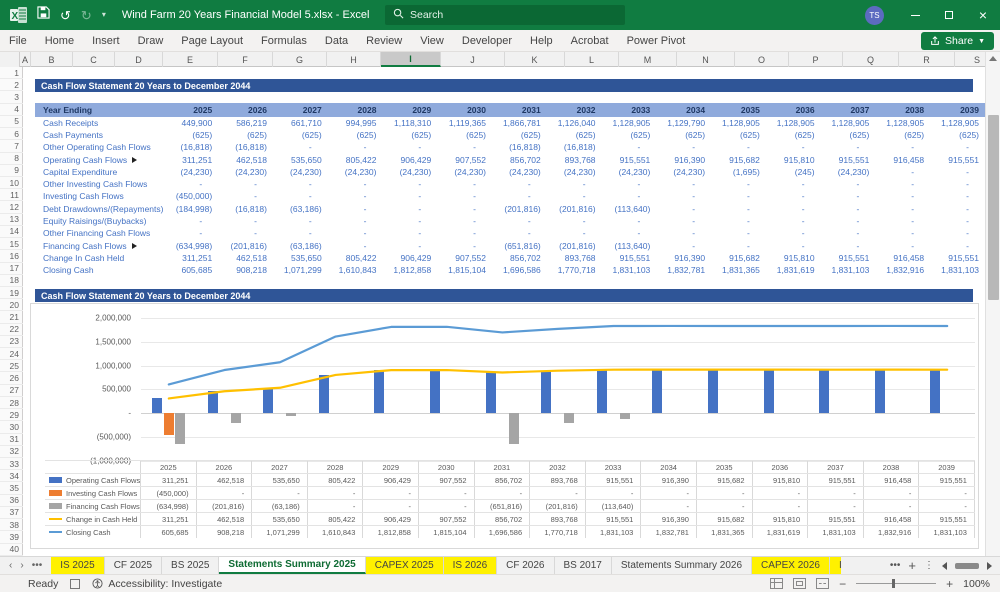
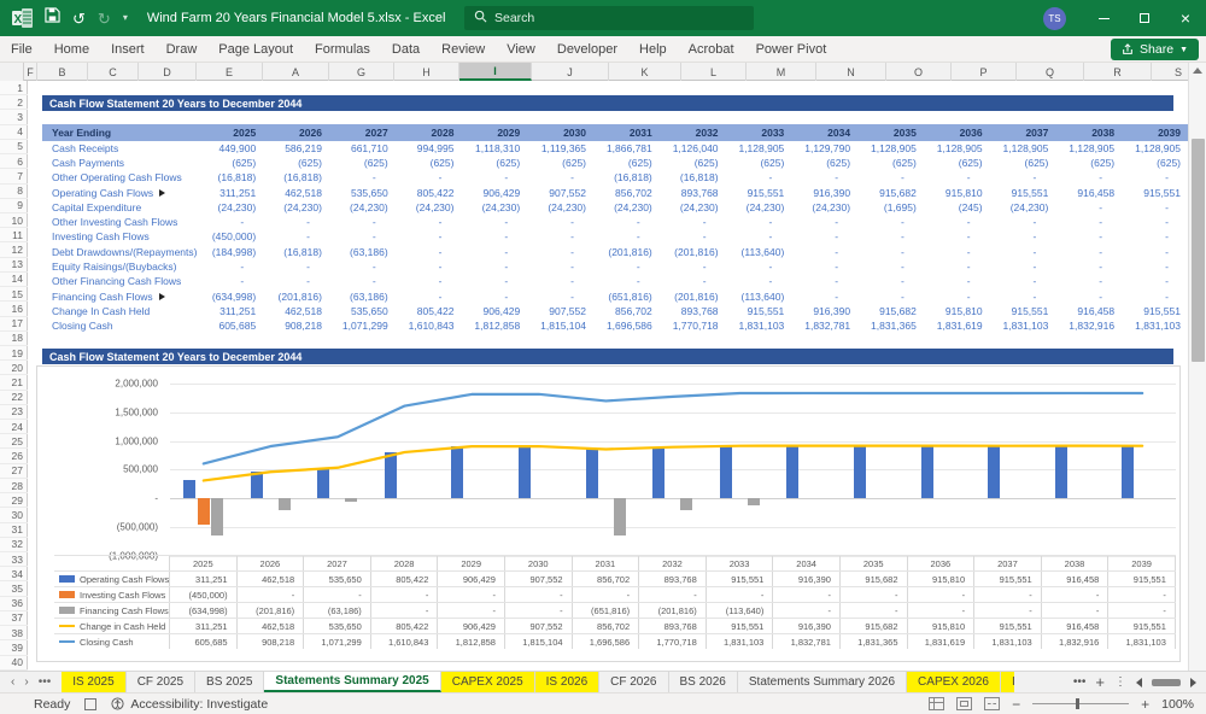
  X
  ↺
  ↻
  ▾
  Wind Farm 20 Years Financial Model 5.xlsx - Excel
  Search
  TS
  ×
  File
  Home
  Insert
  Draw
  Page Layout
  Formulas
  Data
  Review
  View
  Developer
  Help
  Acrobat
  Power Pivot
  Share
- A
+ F
  B
  C
  D
  E
- F
+ A
  G
  H
  I
  J
  K
  L
  M
  N
  O
  P
  Q
  R
  S
  1
  2
  3
  4
  5
  6
  7
  8
  9
  10
  11
  12
  13
  14
  15
  16
  17
  18
  19
  20
  21
  22
  23
  24
  25
  26
  27
  28
  29
  30
  31
  32
  33
  34
  35
  36
  37
  38
  39
  40
  Cash Flow Statement 20 Years to December 2044
  Year Ending	2025	2026	2027	2028	2029	2030	2031	2032	2033	2034	2035	2036	2037	2038	2039
  Cash Receipts	449,900	586,219	661,710	994,995	1,118,310	1,119,365	1,866,781	1,126,040	1,128,905	1,129,790	1,128,905	1,128,905	1,128,905	1,128,905	1,128,905
  Cash Payments	(625)	(625)	(625)	(625)	(625)	(625)	(625)	(625)	(625)	(625)	(625)	(625)	(625)	(625)	(625)
  Other Operating Cash Flows	(16,818)	(16,818)	-	-	-	-	(16,818)	(16,818)	-	-	-	-	-	-	-
  Operating Cash Flows	311,251	462,518	535,650	805,422	906,429	907,552	856,702	893,768	915,551	916,390	915,682	915,810	915,551	916,458	915,551
  Capital Expenditure	(24,230)	(24,230)	(24,230)	(24,230)	(24,230)	(24,230)	(24,230)	(24,230)	(24,230)	(24,230)	(1,695)	(245)	(24,230)	-	-
  Other Investing Cash Flows	-	-	-	-	-	-	-	-	-	-	-	-	-	-	-
  Investing Cash Flows	(450,000)	-	-	-	-	-	-	-	-	-	-	-	-	-	-
  Debt Drawdowns/(Repayments)	(184,998)	(16,818)	(63,186)	-	-	-	(201,816)	(201,816)	(113,640)	-	-	-	-	-	-
  Equity Raisings/(Buybacks)	-	-	-	-	-	-	-	-	-	-	-	-	-	-	-
  Other Financing Cash Flows	-	-	-	-	-	-	-	-	-	-	-	-	-	-	-
  Financing Cash Flows	(634,998)	(201,816)	(63,186)	-	-	-	(651,816)	(201,816)	(113,640)	-	-	-	-	-	-
  Change In Cash Held	311,251	462,518	535,650	805,422	906,429	907,552	856,702	893,768	915,551	916,390	915,682	915,810	915,551	916,458	915,551
  Closing Cash	605,685	908,218	1,071,299	1,610,843	1,812,858	1,815,104	1,696,586	1,770,718	1,831,103	1,832,781	1,831,365	1,831,619	1,831,103	1,832,916	1,831,103
  Cash Flow Statement 20 Years to December 2044
  2,000,000
  1,500,000
  1,000,000
  500,000
  -
  (500,000)
  (1,000,000)
  2025
  2026
  2027
  2028
  2029
  2030
  2031
  2032
  2033
  2034
  2035
  2036
  2037
  2038
  2039
  Operating Cash Flows
  311,251
  462,518
  535,650
  805,422
  906,429
  907,552
  856,702
  893,768
  915,551
  916,390
  915,682
  915,810
  915,551
  916,458
  915,551
  Investing Cash Flows
  (450,000)
  -
  -
  -
  -
  -
  -
  -
  -
  -
  -
  -
  -
  -
  -
  Financing Cash Flows
  (634,998)
  (201,816)
  (63,186)
  -
  -
  -
  (651,816)
  (201,816)
  (113,640)
  -
  -
  -
  -
  -
  -
  Change in Cash Held
  311,251
  462,518
  535,650
  805,422
  906,429
  907,552
  856,702
  893,768
  915,551
  916,390
  915,682
  915,810
  915,551
  916,458
  915,551
  Closing Cash
  605,685
  908,218
  1,071,299
  1,610,843
  1,812,858
  1,815,104
  1,696,586
  1,770,718
  1,831,103
  1,832,781
  1,831,365
  1,831,619
  1,831,103
  1,832,916
  1,831,103
  ‹
  ›
  •••
  IS 2025
  CF 2025
  BS 2025
  Statements Summary 2025
  CAPEX 2025
  IS 2026
  CF 2026
- BS 2017
+ BS 2026
  Statements Summary 2026
  CAPEX 2026
  •••
  +
  ⋮
  Ready
  Accessibility: Investigate
  −
  +
  100%
